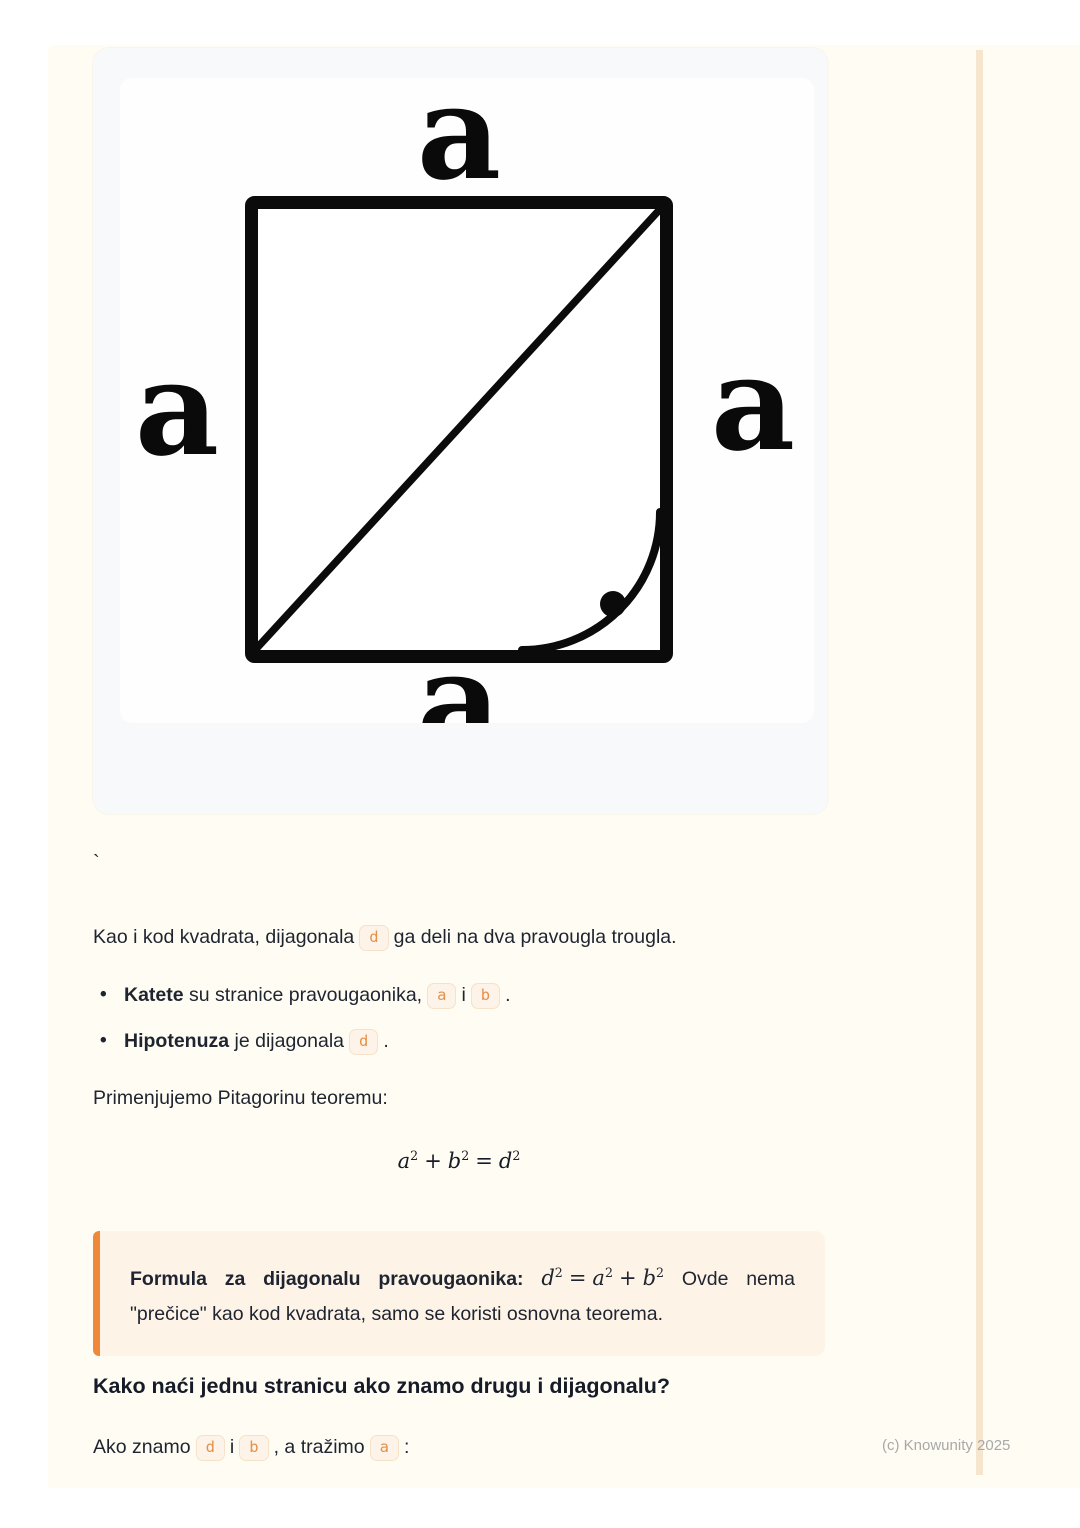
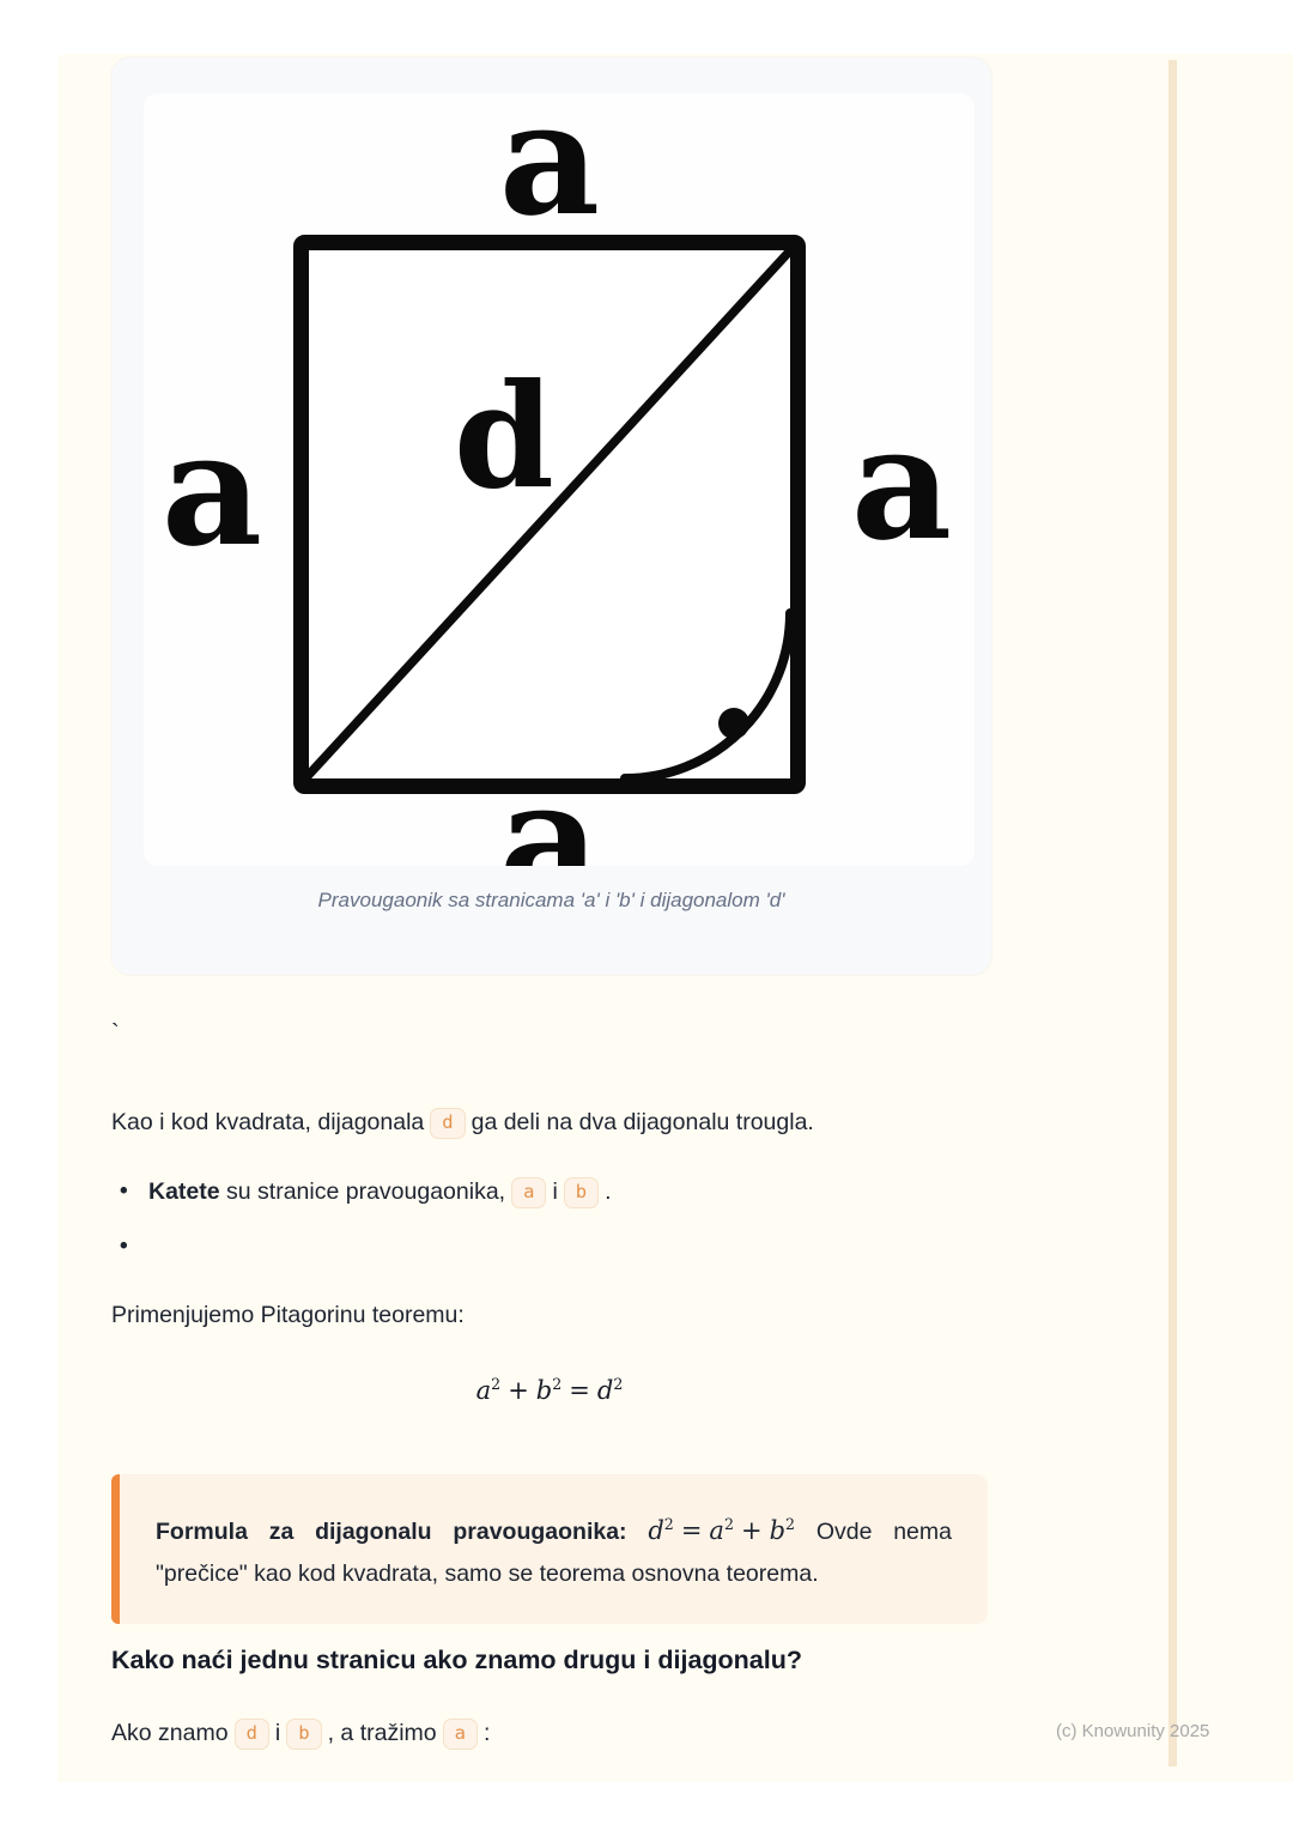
  a
  a
  a
  a
+ d
+ Pravougaonik sa stranicama 'a' i 'b' i dijagonalom 'd'
  `
- Kao i kod kvadrata, dijagonala d ga deli na dva pravougla trougla.
+ Kao i kod kvadrata, dijagonala d ga deli na dva dijagonalu trougla.
  •
  Katete su stranice pravougaonika, a i b .
  •
- Hipotenuza je dijagonala d .
  Primenjujemo Pitagorinu teoremu:
  a2 + b2 = d2
- Formula za dijagonalu pravougaonika: d2 = a2 + b2 Ovde nema "prečice" kao kod kvadrata, samo se koristi osnovna teorema.
+ Formula za dijagonalu pravougaonika: d2 = a2 + b2 Ovde nema "prečice" kao kod kvadrata, samo se teorema osnovna teorema.
  Kako naći jednu stranicu ako znamo drugu i dijagonalu?
  Ako znamo d i b , a tražimo a :
  (c) Knowunity 2025
